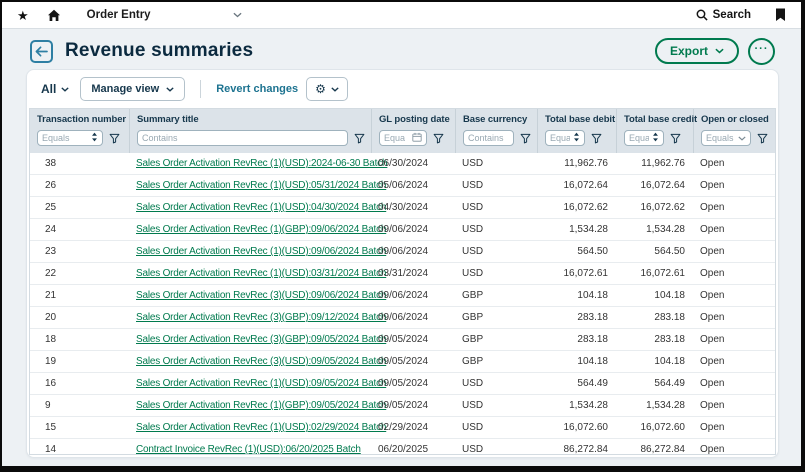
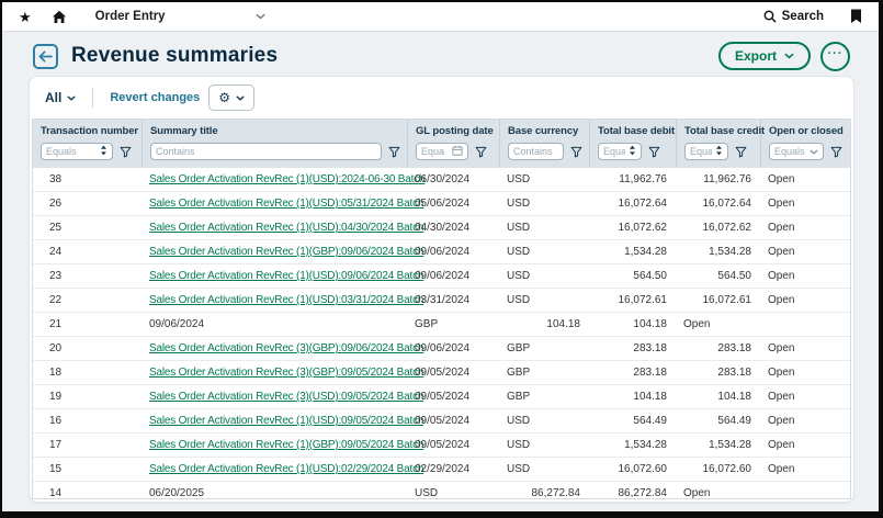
  ★
  Order Entry
  Search
  Revenue summaries
  Export
  ···
  All
- Manage view
  Revert changes
  ⚙
  Transaction number
  Equals
  Summary title
  Contains
  GL posting date
  Equa
  Base currency
  Contains
  Total base debit
  Total base credi
  Open or closed
  Equals
  38
  Sales Order Activation RevRec (1)(USD):2024-06-30 Batch
  06/30/2024
  USD
  11,962.76
  11,962.76
  Open
  26
  Sales Order Activation RevRec (1)(USD):05/31/2024 Batch
  05/06/2024
  USD
  16,072.64
  16,072.64
  Open
  25
  Sales Order Activation RevRec (1)(USD):04/30/2024 Batch
  04/30/2024
  USD
  16,072.62
  16,072.62
  Open
  24
  Sales Order Activation RevRec (1)(GBP):09/06/2024 Batch
  09/06/2024
  USD
  1,534.28
  1,534.28
  Open
  23
  Sales Order Activation RevRec (1)(USD):09/06/2024 Batch
  09/06/2024
  USD
  564.50
  564.50
  Open
  22
  Sales Order Activation RevRec (1)(USD):03/31/2024 Batch
  03/31/2024
  USD
  16,072.61
  16,072.61
  Open
  21
- Sales Order Activation RevRec (3)(USD):09/06/2024 Batch
  09/06/2024
  GBP
  104.18
  104.18
  Open
  20
- Sales Order Activation RevRec (3)(GBP):09/12/2024 Batch
+ Sales Order Activation RevRec (3)(GBP):09/06/2024 Batch
  09/06/2024
  GBP
  283.18
  283.18
  Open
  18
  Sales Order Activation RevRec (3)(GBP):09/05/2024 Batch
  09/05/2024
  GBP
  283.18
  283.18
  Open
  19
  Sales Order Activation RevRec (3)(USD):09/05/2024 Batch
  09/05/2024
  GBP
  104.18
  104.18
  Open
  16
  Sales Order Activation RevRec (1)(USD):09/05/2024 Batch
  09/05/2024
  USD
  564.49
  564.49
  Open
- 9
+ 17
  Sales Order Activation RevRec (1)(GBP):09/05/2024 Batch
  09/05/2024
  USD
  1,534.28
  1,534.28
  Open
  15
  Sales Order Activation RevRec (1)(USD):02/29/2024 Batch
  02/29/2024
  USD
  16,072.60
  16,072.60
  Open
  14
- Contract Invoice RevRec (1)(USD):06/20/2025 Batch
  06/20/2025
  USD
  86,272.84
  86,272.84
  Open
